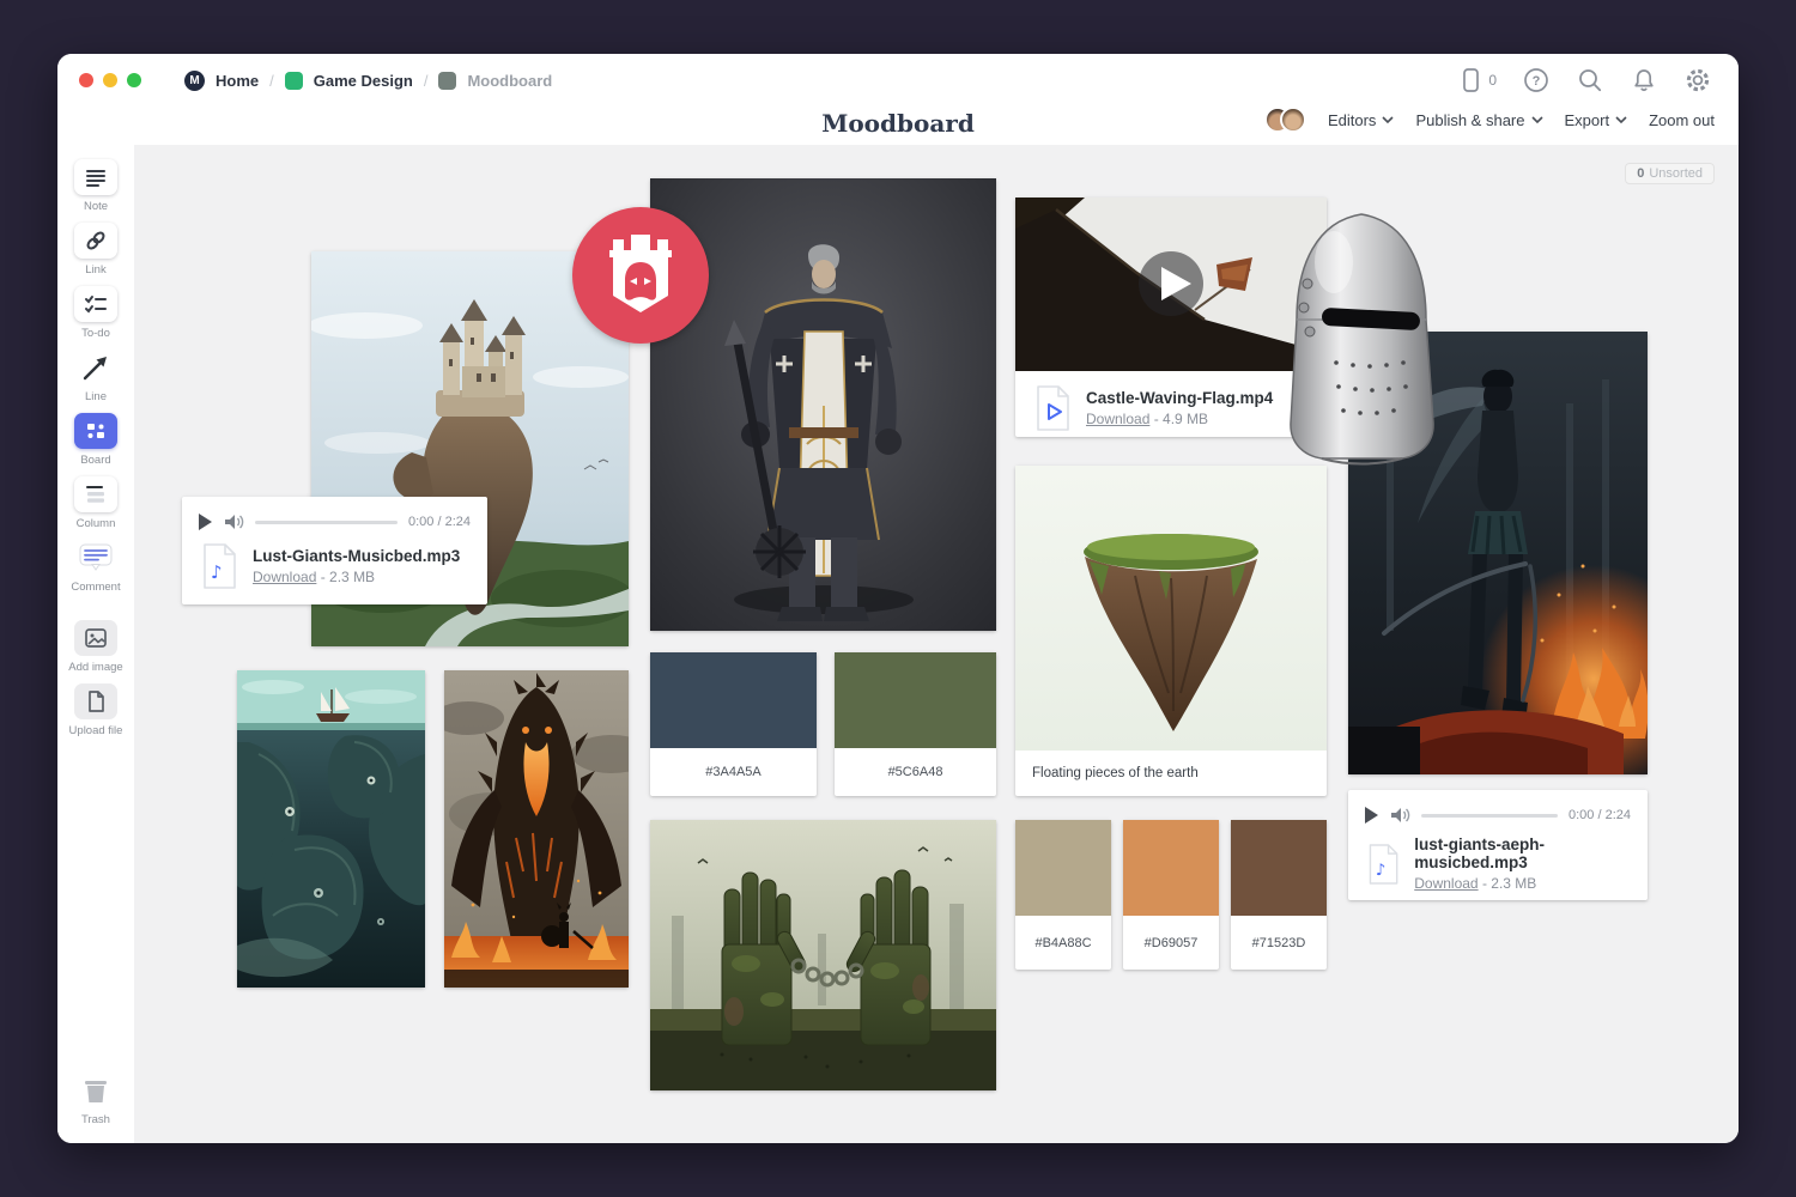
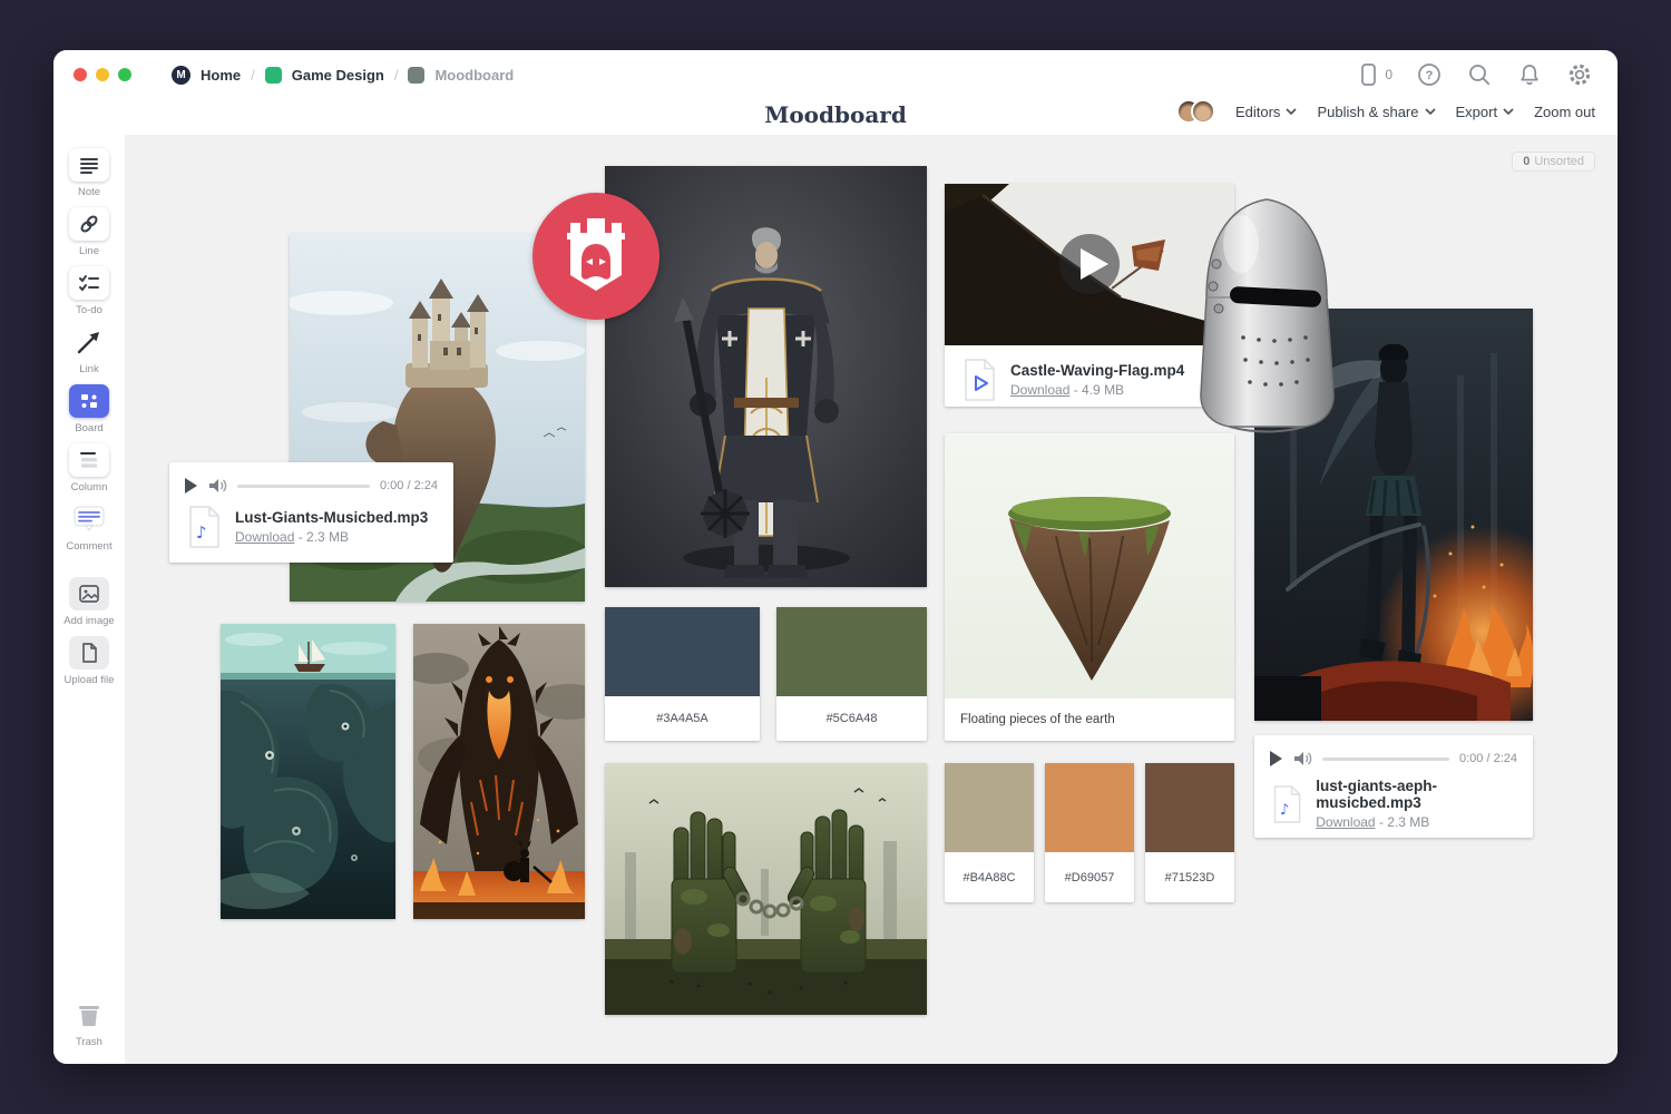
  M
  Home
  /
  Game Design
  /
  Moodboard
  0
  ?
  Moodboard
  Editors
  Publish & share
  Export
  Zoom out
  Note
- Link
+ Line
  To-do
- Line
+ Link
  Board
  Column
  Comment
  Add image
  Upload file
  Trash
  0 Unsorted
  Castle-Waving-Flag.mp4
  Download - 4.9 MB
  0:00 / 2:24
  ♪
  Lust-Giants-Musicbed.mp3
  Download - 2.3 MB
  Floating pieces of the earth
  #3A4A5A
  #5C6A48
  #B4A88C
  #D69057
  #71523D
  0:00 / 2:24
  ♪
  lust-giants-aeph-musicbed.mp3
  Download - 2.3 MB
